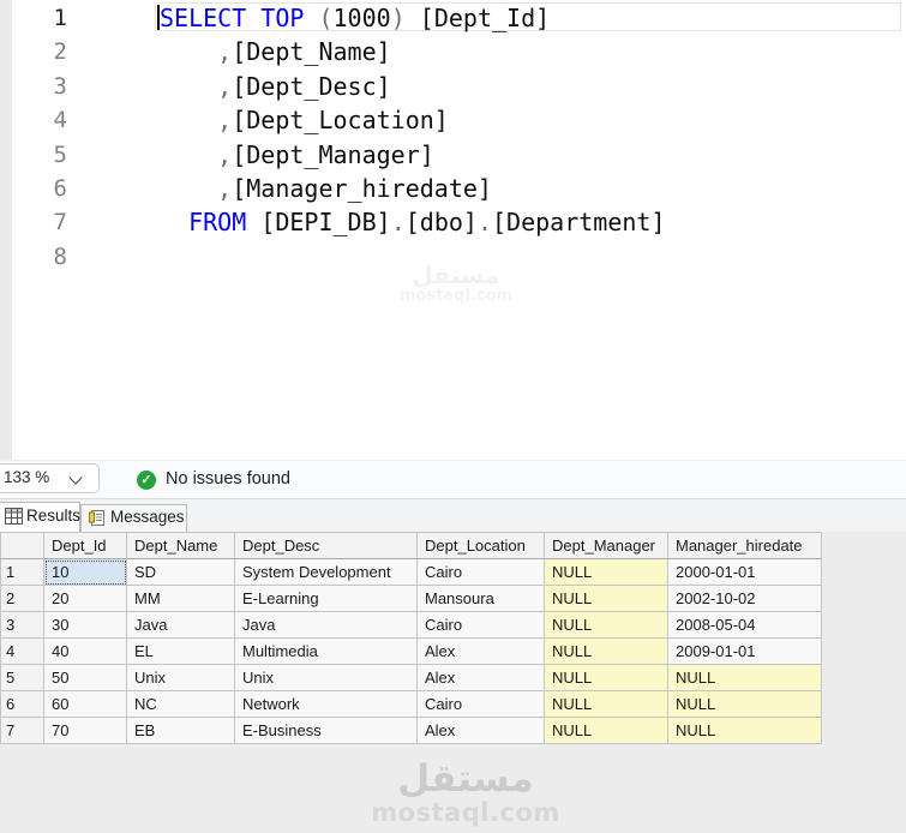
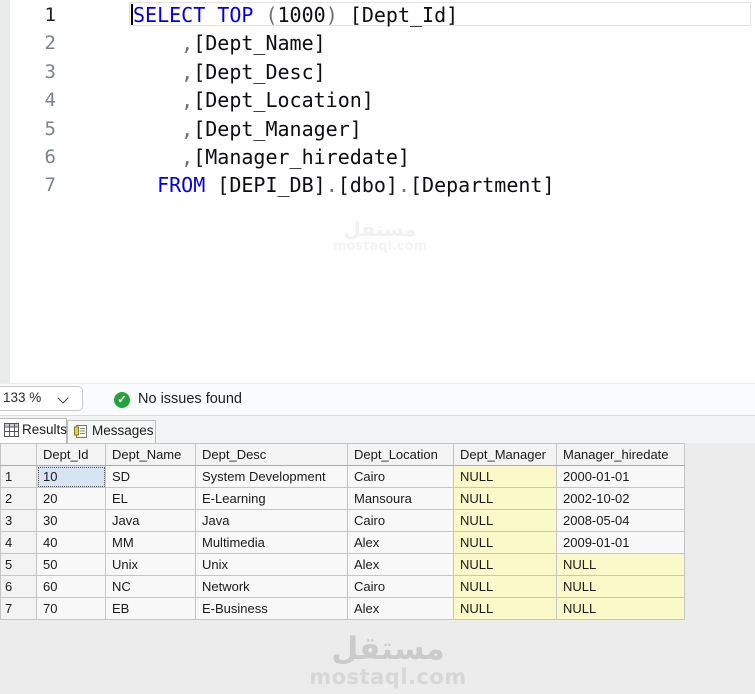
  1
  SELECT TOP (1000) [Dept_Id]
  2
  ,[Dept_Name]
  3
  ,[Dept_Desc]
  4
  ,[Dept_Location]
  5
  ,[Dept_Manager]
  6
  ,[Manager_hiredate]
  7
  FROM [DEPI_DB].[dbo].[Department]
- 8
  133 %
  ✓
  No issues found
  Results
  Messages
  	Dept_Id	Dept_Name	Dept_Desc	Dept_Location	Dept_Manager	Manager_hiredate
  1	10	SD	System Development	Cairo	NULL	2000-01-01
- 2	20	MM	E-Learning	Mansoura	NULL	2002-10-02
+ 2	20	EL	E-Learning	Mansoura	NULL	2002-10-02
  3	30	Java	Java	Cairo	NULL	2008-05-04
- 4	40	EL	Multimedia	Alex	NULL	2009-01-01
+ 4	40	MM	Multimedia	Alex	NULL	2009-01-01
  5	50	Unix	Unix	Alex	NULL	NULL
  6	60	NC	Network	Cairo	NULL	NULL
  7	70	EB	E-Business	Alex	NULL	NULL
  مستقل
